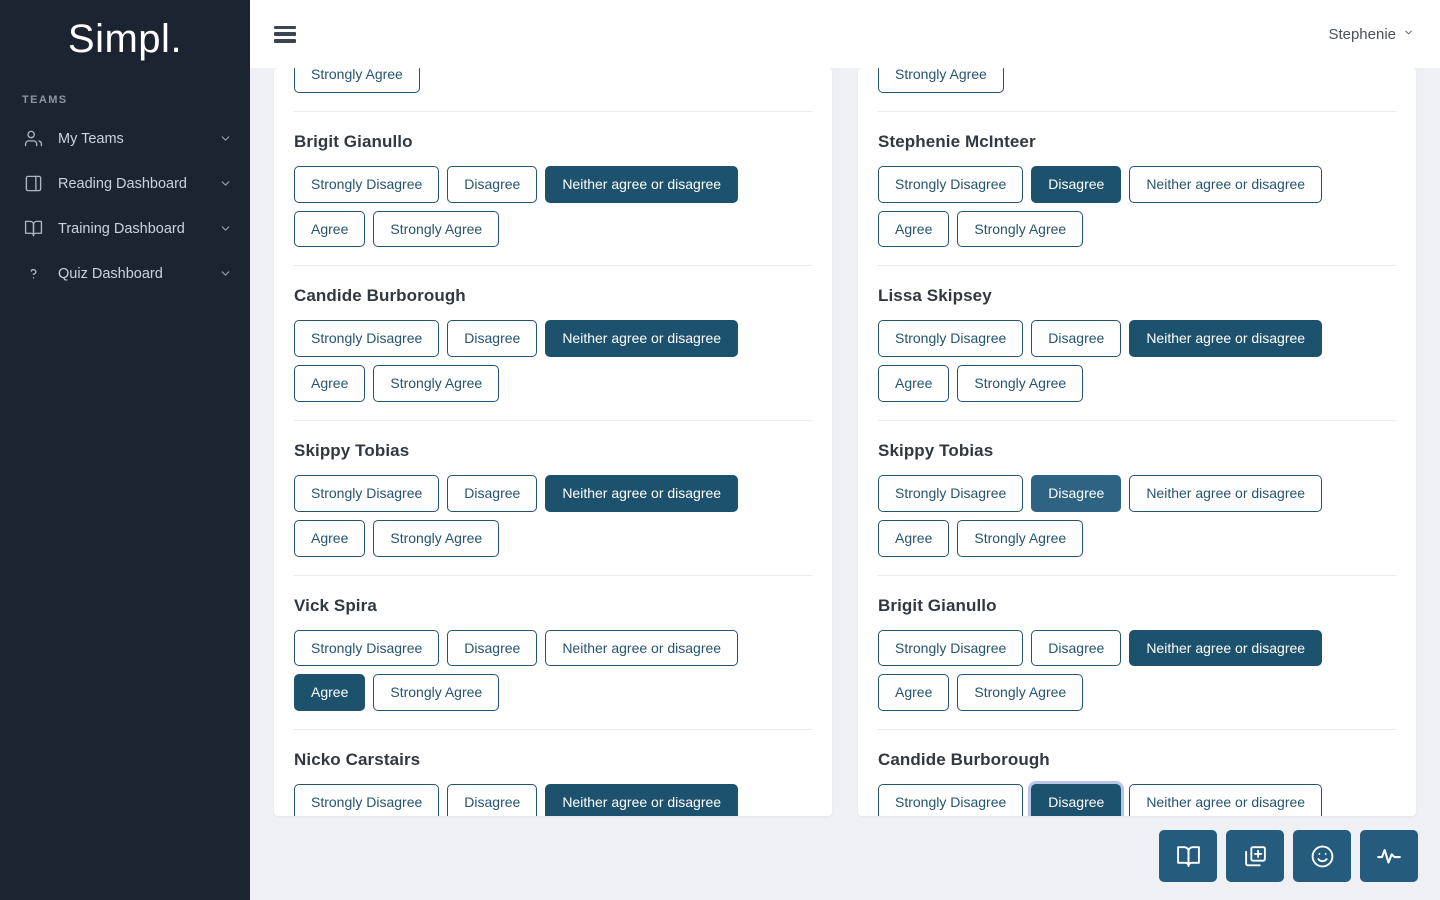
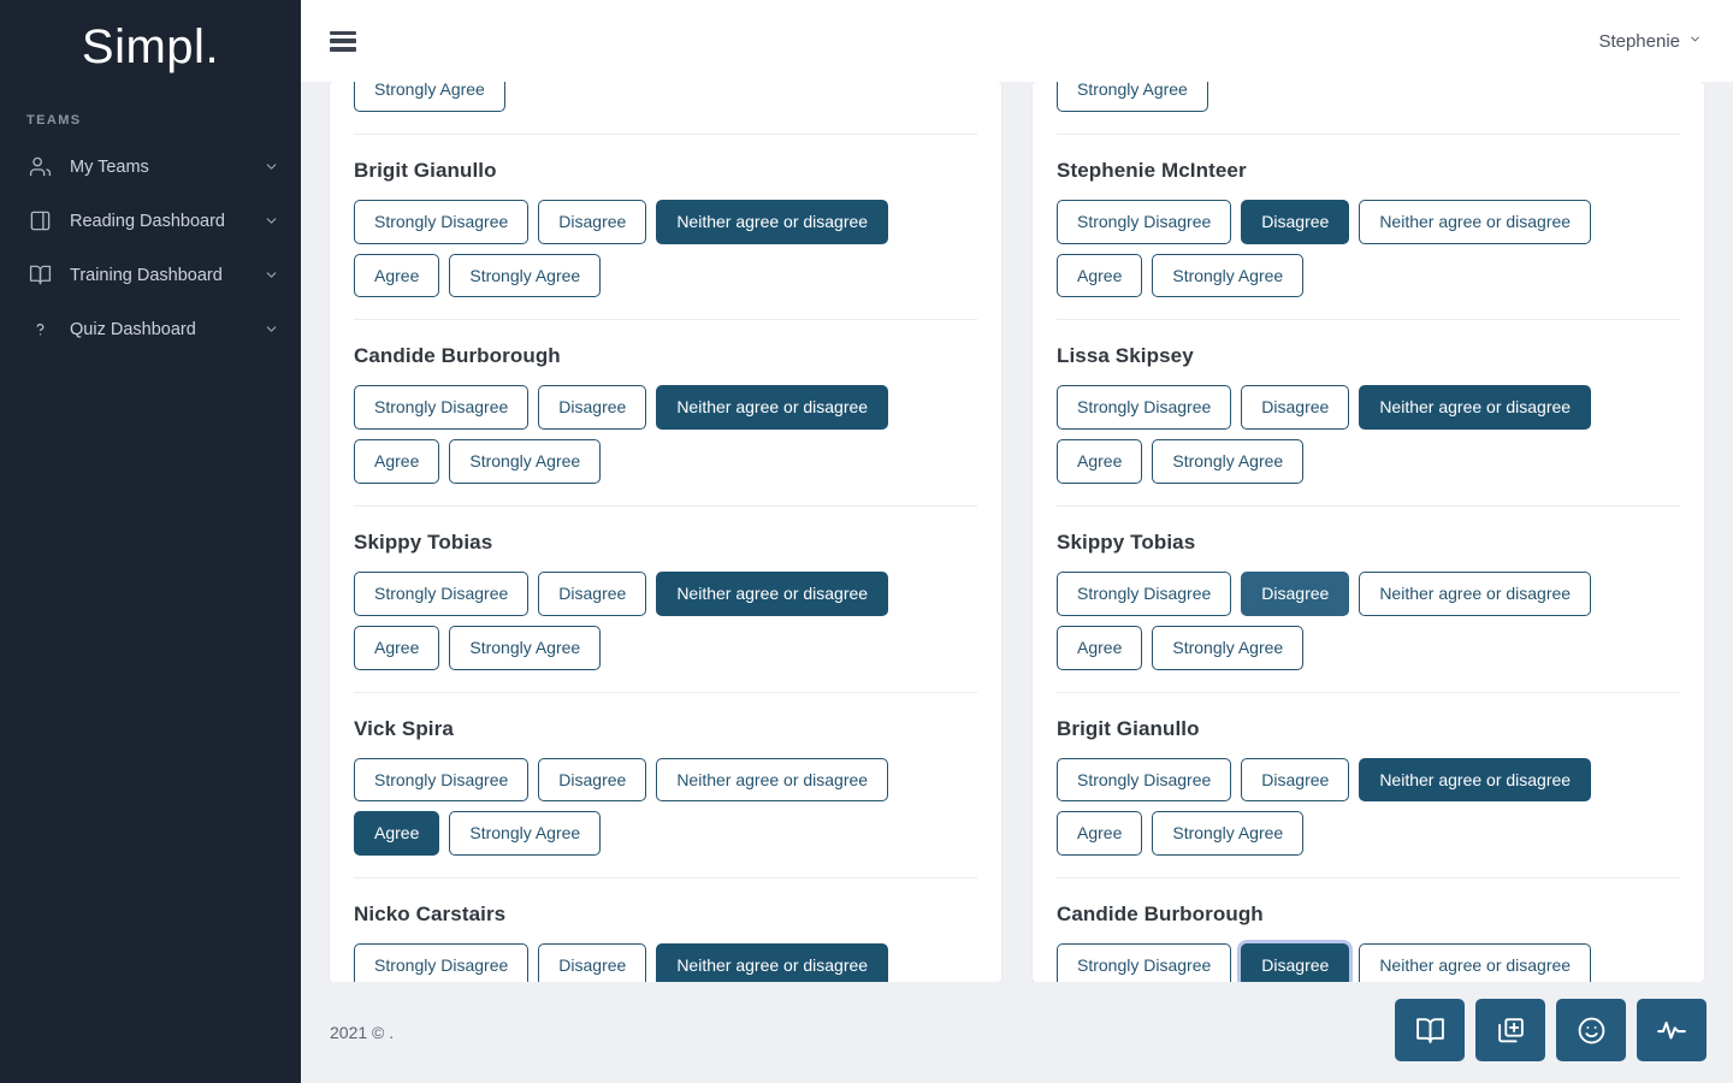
  Simpl.
  TEAMS
  My Teams
  Reading Dashboard
  Training Dashboard
  Quiz Dashboard
  Stephenie
  Strongly Agree
  Brigit Gianullo
  Strongly Disagree
  Disagree
  Neither agree or disagree
  Agree
  Strongly Agree
  Candide Burborough
  Strongly Disagree
  Disagree
  Neither agree or disagree
  Agree
  Strongly Agree
  Skippy Tobias
  Strongly Disagree
  Disagree
  Neither agree or disagree
  Agree
  Strongly Agree
  Vick Spira
  Strongly Disagree
  Disagree
  Neither agree or disagree
  Agree
  Strongly Agree
  Nicko Carstairs
  Strongly Disagree
  Disagree
  Neither agree or disagree
  Strongly Agree
  Stephenie McInteer
  Strongly Disagree
  Disagree
  Neither agree or disagree
  Agree
  Strongly Agree
  Lissa Skipsey
  Strongly Disagree
  Disagree
  Neither agree or disagree
  Agree
  Strongly Agree
  Skippy Tobias
  Strongly Disagree
  Disagree
  Neither agree or disagree
  Agree
  Strongly Agree
  Brigit Gianullo
  Strongly Disagree
  Disagree
  Neither agree or disagree
  Agree
  Strongly Agree
  Candide Burborough
  Strongly Disagree
  Disagree
  Neither agree or disagree
+ 2021 © .
